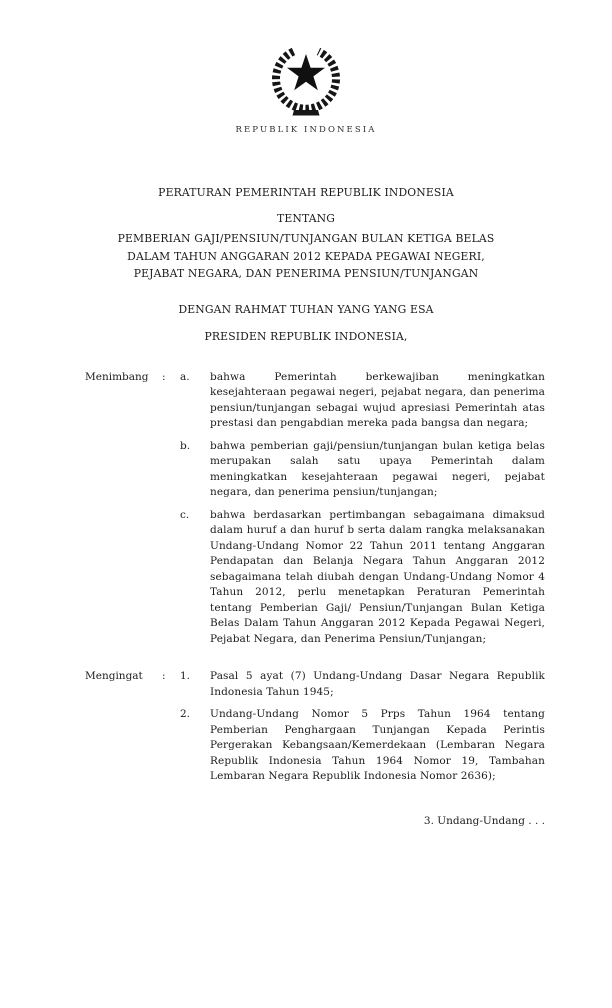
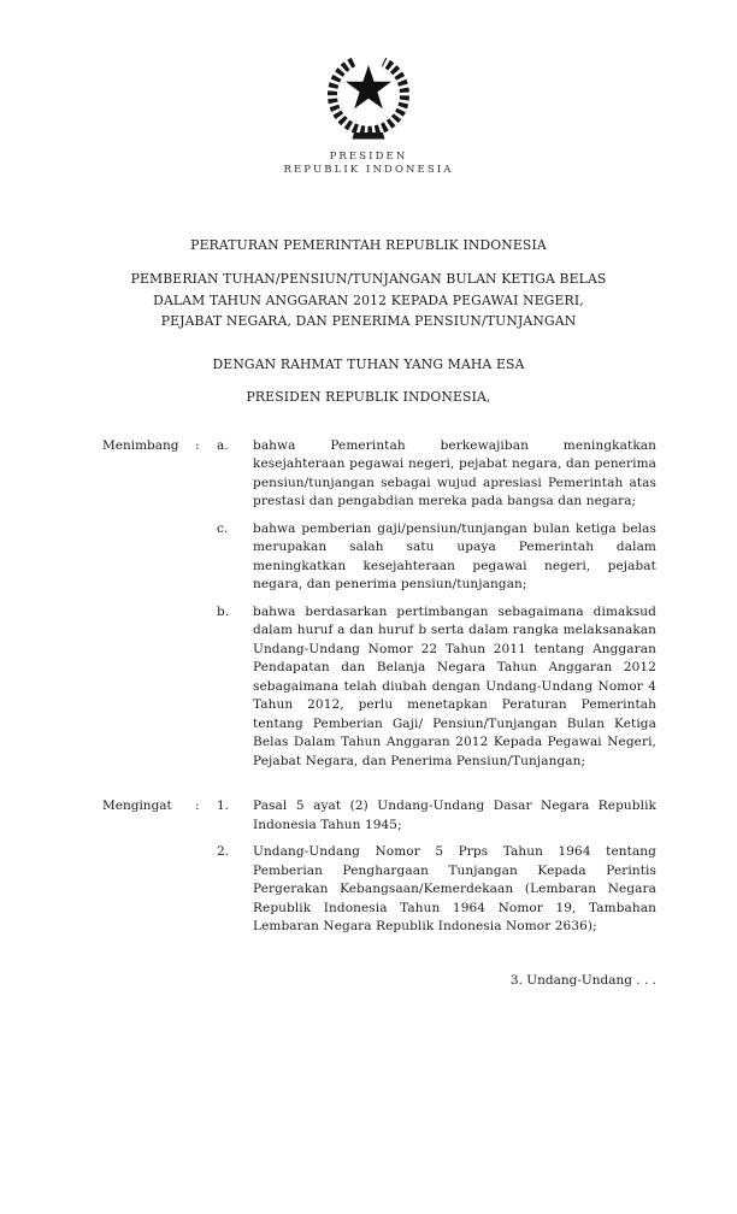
+ PRESIDEN
  REPUBLIK INDONESIA
  PERATURAN PEMERINTAH REPUBLIK INDONESIA
- TENTANG
- PEMBERIAN GAJI/PENSIUN/TUNJANGAN BULAN KETIGA BELAS
+ PEMBERIAN TUHAN/PENSIUN/TUNJANGAN BULAN KETIGA BELAS
  DALAM TAHUN ANGGARAN 2012 KEPADA PEGAWAI NEGERI,
  PEJABAT NEGARA, DAN PENERIMA PENSIUN/TUNJANGAN
- DENGAN RAHMAT TUHAN YANG YANG ESA
+ DENGAN RAHMAT TUHAN YANG MAHA ESA
  PRESIDEN REPUBLIK INDONESIA,
  Menimbang
  :
  a.
  bahwa Pemerintah berkewajiban meningkatkan kesejahteraan pegawai negeri, pejabat negara, dan penerima pensiun/tunjangan sebagai wujud apresiasi Pemerintah atas prestasi dan pengabdian mereka pada bangsa dan negara;
- b.
+ c.
  bahwa pemberian gaji/pensiun/tunjangan bulan ketiga belas merupakan salah satu upaya Pemerintah dalam meningkatkan kesejahteraan pegawai negeri, pejabat negara, dan penerima pensiun/tunjangan;
- c.
+ b.
  bahwa berdasarkan pertimbangan sebagaimana dimaksud dalam huruf a dan huruf b serta dalam rangka melaksanakan Undang-Undang Nomor 22 Tahun 2011 tentang Anggaran Pendapatan dan Belanja Negara Tahun Anggaran 2012 sebagaimana telah diubah dengan Undang-Undang Nomor 4 Tahun 2012, perlu menetapkan Peraturan Pemerintah tentang Pemberian Gaji/ Pensiun/Tunjangan Bulan Ketiga Belas Dalam Tahun Anggaran 2012 Kepada Pegawai Negeri, Pejabat Negara, dan Penerima Pensiun/Tunjangan;
  Mengingat
  :
  1.
- Pasal 5 ayat (7) Undang-Undang Dasar Negara Republik Indonesia Tahun 1945;
+ Pasal 5 ayat (2) Undang-Undang Dasar Negara Republik Indonesia Tahun 1945;
  2.
  Undang-Undang Nomor 5 Prps Tahun 1964 tentang Pemberian Penghargaan Tunjangan Kepada Perintis Pergerakan Kebangsaan/Kemerdekaan (Lembaran Negara Republik Indonesia Tahun 1964 Nomor 19, Tambahan Lembaran Negara Republik Indonesia Nomor 2636);
  3. Undang-Undang . . .
